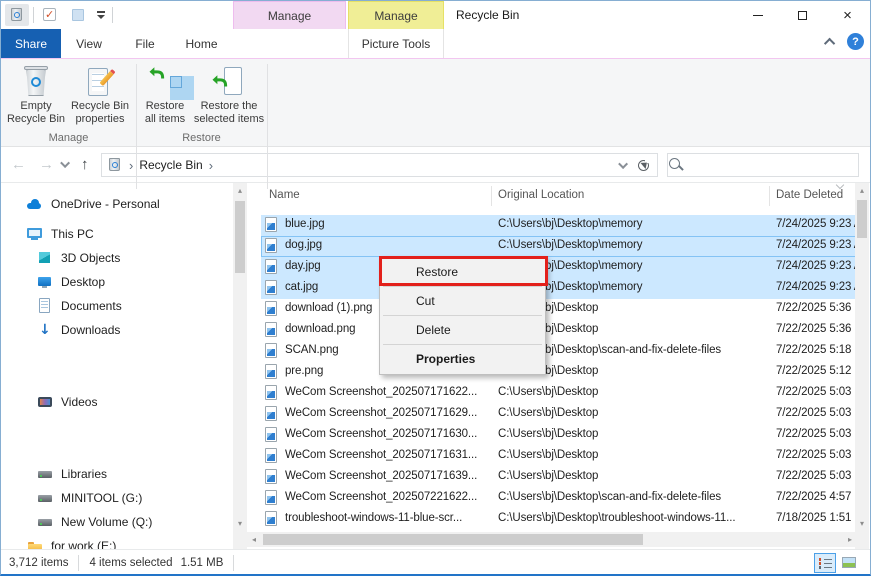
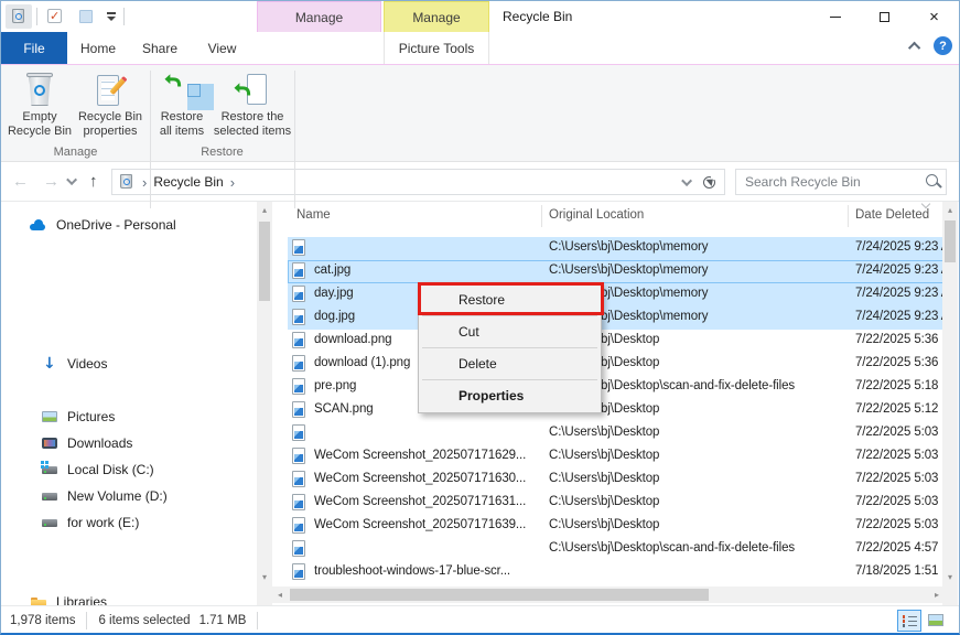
  Manage
  Manage
  Recycle Bin
  ×
- Share
+ File
- View
+ Home
- File
+ Share
- Home
+ View
  Picture Tools
  ?
  Empty
  Recycle Bin
  Recycle Bin
  properties
  Restore
  all items
  Restore the
  selected items
  Manage
  Restore
  ←
  →
  ↑
  ›
  Recycle Bin
  ›
+ Search Recycle Bin
  OneDrive - Personal
- This PC
- 3D Objects
- Desktop
- Documents
- Downloads
+ Videos
+ Pictures
- Videos
+ Downloads
+ Local Disk (C:)
+ New Volume (D:)
- Libraries
+ for work (E:)
- MINITOOL (G:)
- New Volume (Q:)
- for work (E:)
+ Libraries
  ▴
  ▾
  Name
  Original Location
  Date Deleted
- blue.jpg
  C:\Users\bj\Desktop\memory
  7/24/2025 9:23
- dog.jpg
+ cat.jpg
  C:\Users\bj\Desktop\memory
  7/24/2025 9:23
  day.jpg
  7/24/2025 9:23
- cat.jpg
+ dog.jpg
  7/24/2025 9:23
- download (1).png
+ download.png
  7/22/2025 5:36
- download.png
+ download (1).png
  7/22/2025 5:36
- SCAN.png
+ pre.png
  bj\Desktop\scan-and-fix-delete-files
  7/22/2025 5:18
- pre.png
+ SCAN.png
  7/22/2025 5:12
- WeCom Screenshot_202507171622...
  C:\Users\bj\Desktop
  7/22/2025 5:03
  WeCom Screenshot_202507171629...
  C:\Users\bj\Desktop
  7/22/2025 5:03
  WeCom Screenshot_202507171630...
  C:\Users\bj\Desktop
  7/22/2025 5:03
  WeCom Screenshot_202507171631...
  C:\Users\bj\Desktop
  7/22/2025 5:03
  WeCom Screenshot_202507171639...
  C:\Users\bj\Desktop
  7/22/2025 5:03
- WeCom Screenshot_202507221622...
  C:\Users\bj\Desktop\scan-and-fix-delete-files
  7/22/2025 4:57
- troubleshoot-windows-11-blue-scr...
+ troubleshoot-windows-17-blue-scr...
- C:\Users\bj\Desktop\troubleshoot-windows-11...
  7/18/2025 1:51
  ▴
  ▾
  ◂
  ▸
  Restore
  Cut
  Delete
  Properties
- 3,712 items
+ 1,978 items
- 4 items selected
+ 6 items selected
- 1.51 MB
+ 1.71 MB
